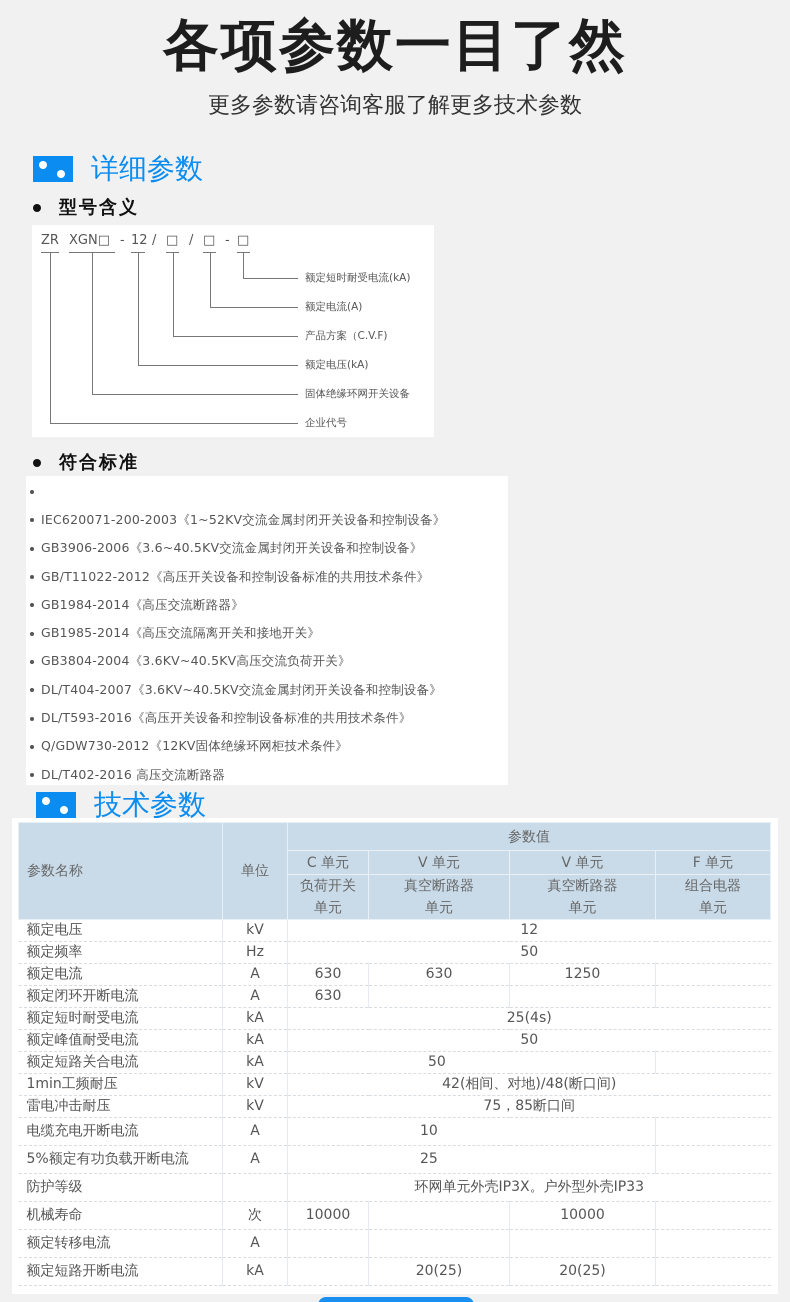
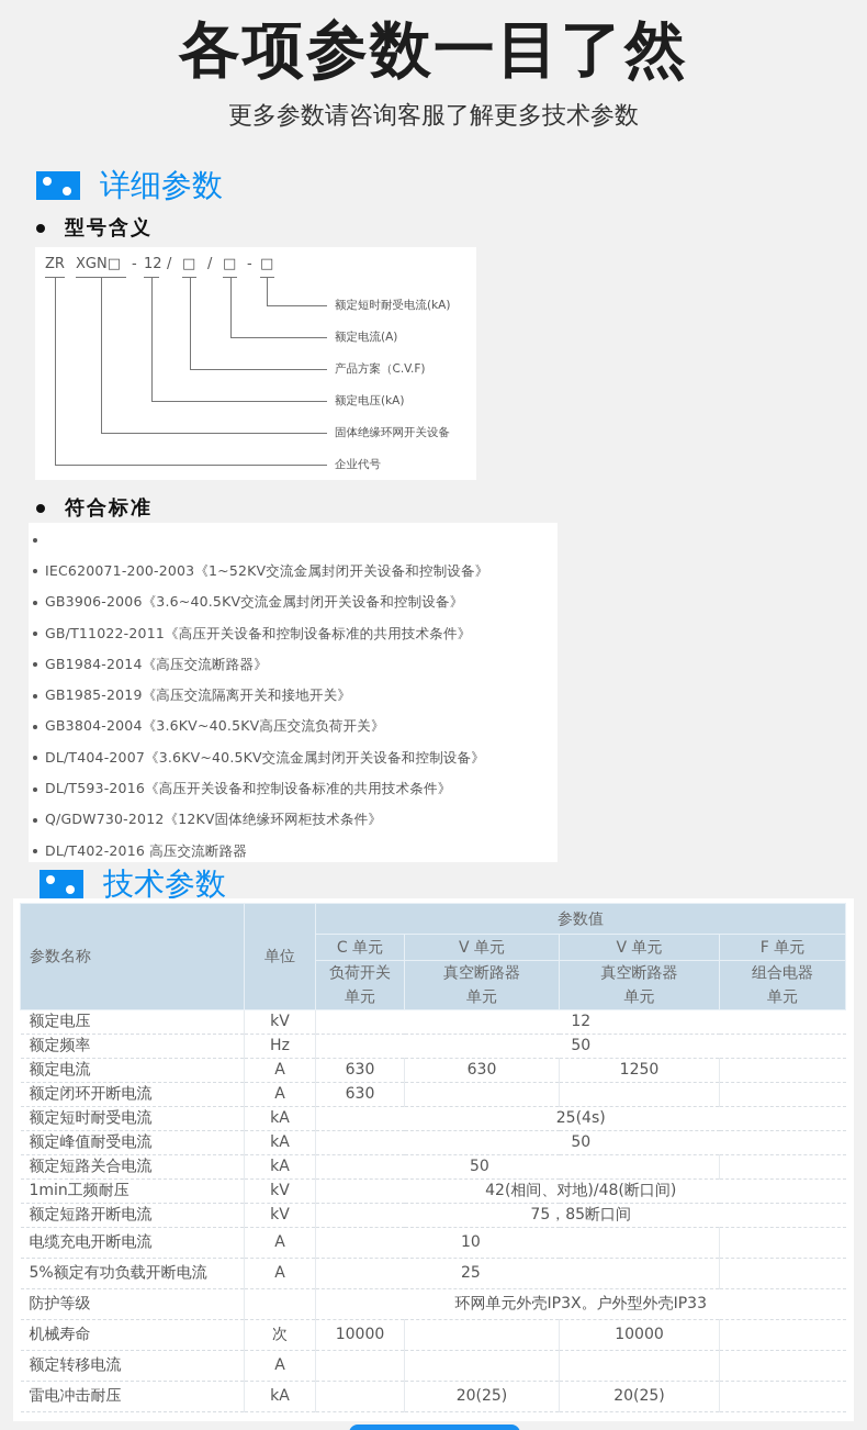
  各项参数一目了然
  更多参数请咨询客服了解更多技术参数
  详细参数
  型号含义
  ZR
  XGN□
  -
  12
  /
  □
  /
  □
  -
  □
  额定短时耐受电流(kA)
  额定电流(A)
  产品方案（C.V.F)
  额定电压(kA)
  固体绝缘环网开关设备
  企业代号
  符合标准
  IEC620071-200-2003《1~52KV交流金属封闭开关设备和控制设备》
  GB3906-2006《3.6~40.5KV交流金属封闭开关设备和控制设备》
- GB/T11022-2012《高压开关设备和控制设备标准的共用技术条件》
+ GB/T11022-2011《高压开关设备和控制设备标准的共用技术条件》
  GB1984-2014《高压交流断路器》
- GB1985-2014《高压交流隔离开关和接地开关》
+ GB1985-2019《高压交流隔离开关和接地开关》
  GB3804-2004《3.6KV~40.5KV高压交流负荷开关》
  DL/T404-2007《3.6KV~40.5KV交流金属封闭开关设备和控制设备》
  DL/T593-2016《高压开关设备和控制设备标准的共用技术条件》
  Q/GDW730-2012《12KV固体绝缘环网柜技术条件》
  DL/T402-2016 高压交流断路器
  技术参数
  参数名称	单位	参数值
  C 单元	V 单元	V 单元	F 单元
  负荷开关	真空断路器	真空断路器	组合电器
  单元	单元	单元	单元
  额定电压	kV	12
  额定频率	Hz	50
  额定电流	A	630	630	1250
  额定闭环开断电流	A	630
  额定短时耐受电流	kA	25(4s)
  额定峰值耐受电流	kA	50
  额定短路关合电流	kA	50
  1min工频耐压	kV	42(相间、对地)/48(断口间)
- 雷电冲击耐压	kV	75，85断口间
+ 额定短路开断电流	kV	75，85断口间
  电缆充电开断电流	A	10
  5%额定有功负载开断电流	A	25
  防护等级		环网单元外壳IP3X。户外型外壳IP33
  机械寿命	次	10000		10000
  额定转移电流	A
- 额定短路开断电流	kA		20(25)	20(25)
+ 雷电冲击耐压	kA		20(25)	20(25)
